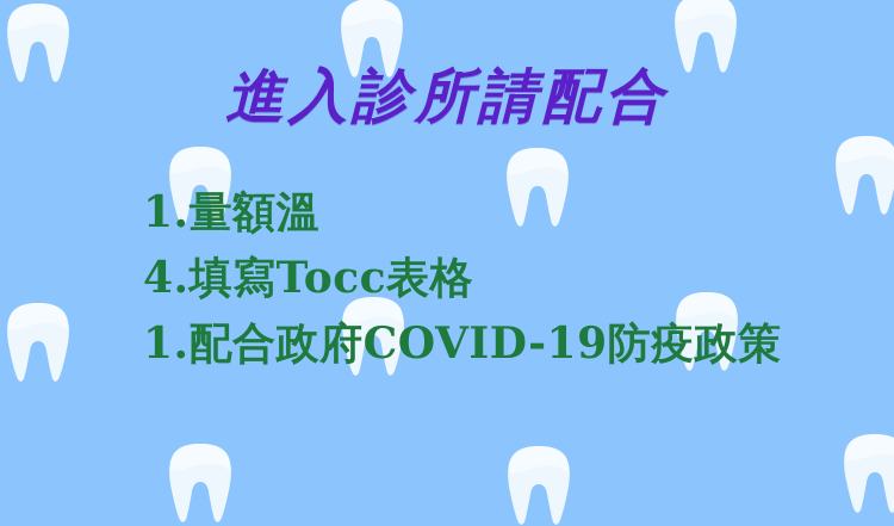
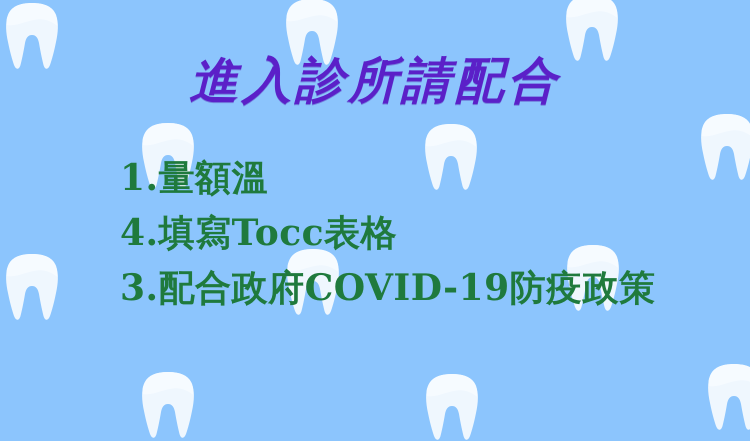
  進入診所請配合
  1.量額溫
  4.填寫Tocc表格
- 1.配合政府COVID-19防疫政策
+ 3.配合政府COVID-19防疫政策
